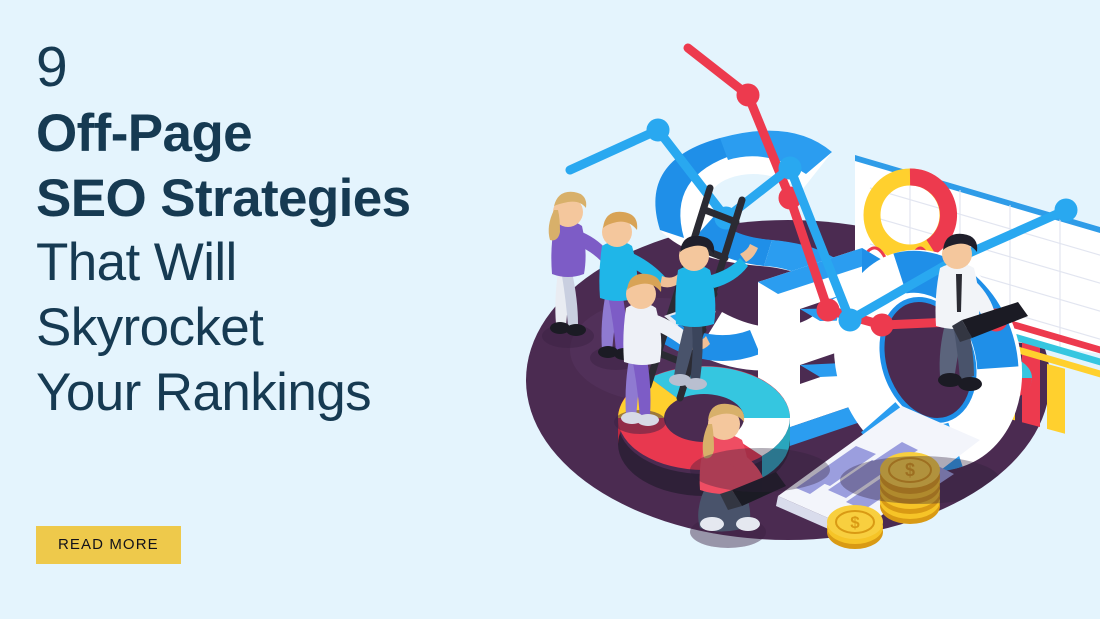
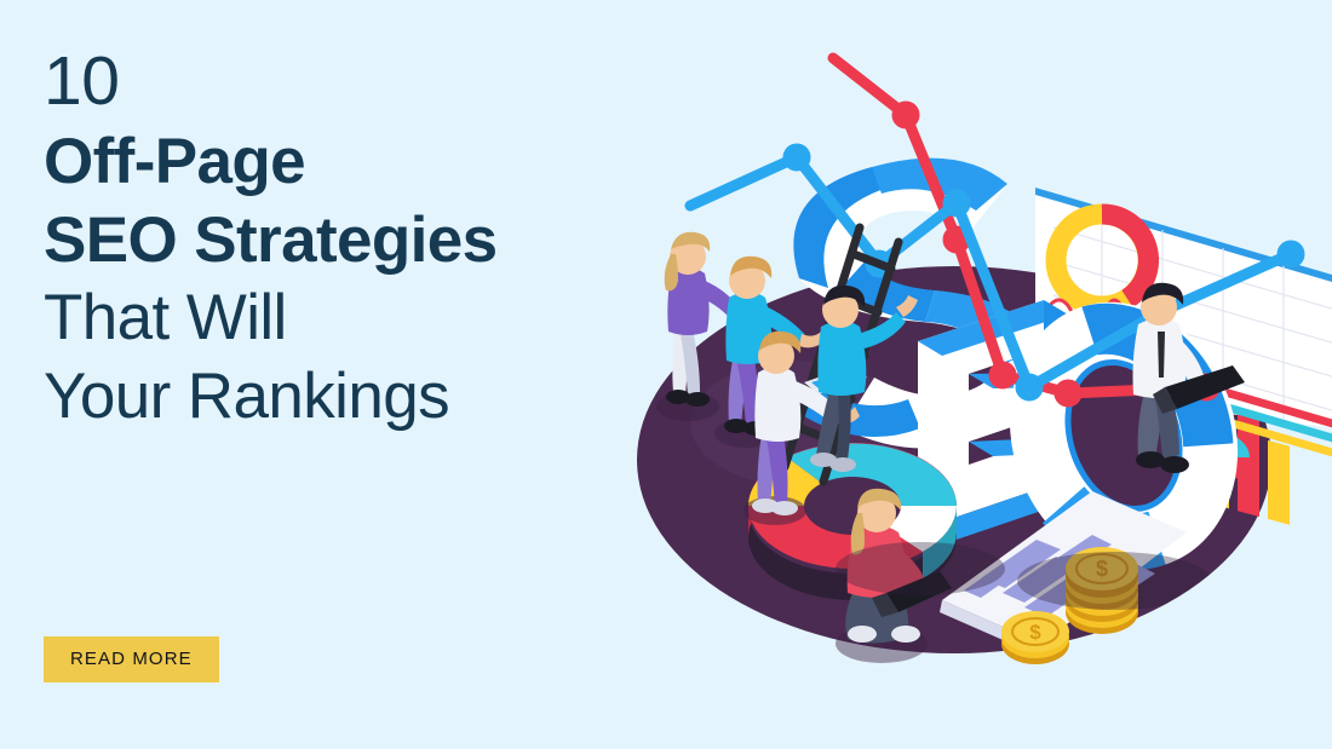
- 9
+ 10
  Off-Page
  SEO Strategies
  That Will
- Skyrocket
  Your Rankings
  READ MORE
  $
  $
